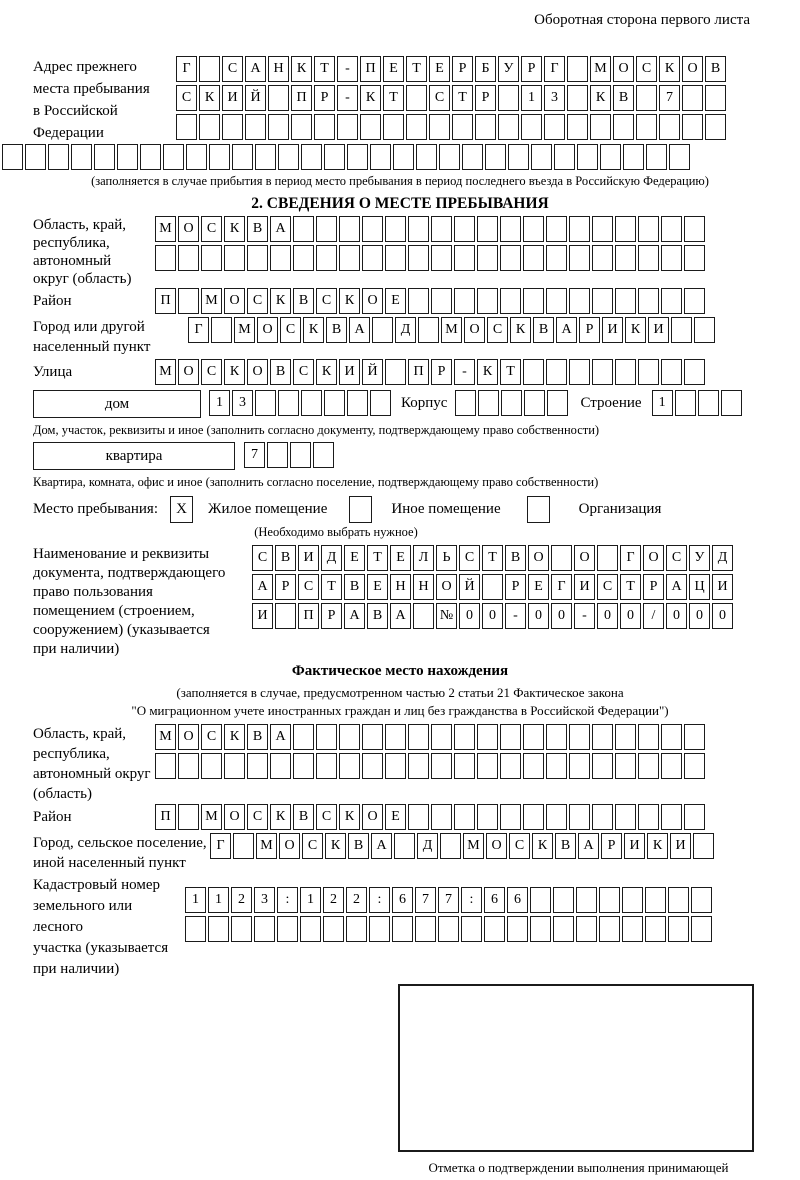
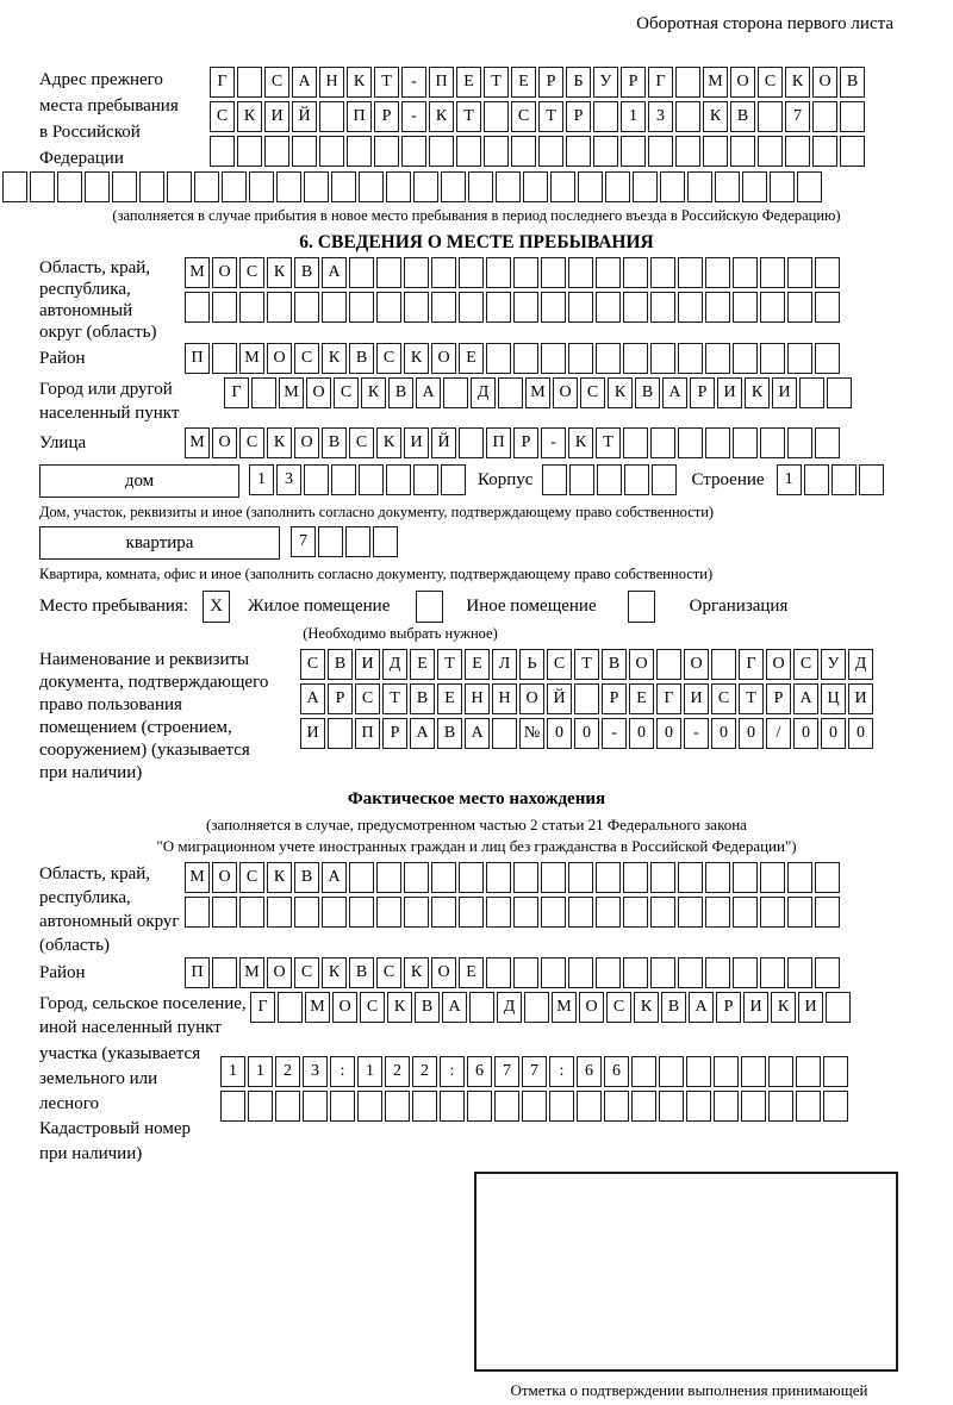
  Оборотная сторона первого листа
  Адрес прежнего
  места пребывания
  в Российской
  Федерации
  Г С А Н К Т - П Е Т Е Р Б У Р Г М О С К О В
  С К И Й П Р - К Т С Т Р 1 3 К В 7
- (заполняется в случае прибытия в период место пребывания в период последнего въезда в Российскую Федерацию)
+ (заполняется в случае прибытия в новое место пребывания в период последнего въезда в Российскую Федерацию)
- 2. СВЕДЕНИЯ О МЕСТЕ ПРЕБЫВАНИЯ
+ 6. СВЕДЕНИЯ О МЕСТЕ ПРЕБЫВАНИЯ
  Область, край,
  республика,
  автономный
  округ (область)
  М О С К В А
  Район
  П М О С К В С К О Е
  Город или другой
  населенный пункт
  Г М О С К В А Д М О С К В А Р И К И
  Улица
  М О С К О В С К И Й П Р - К Т
  дом 1 3 Корпус Строение 1
  Дом, участок, реквизиты и иное (заполнить согласно документу, подтверждающему право собственности)
  квартира 7
- Квартира, комната, офис и иное (заполнить согласно поселение, подтверждающему право собственности)
+ Квартира, комната, офис и иное (заполнить согласно документу, подтверждающему право собственности)
  Место пребывания: X Жилое помещение Иное помещение Организация
  (Необходимо выбрать нужное)
  Наименование и реквизиты
  документа, подтверждающего
  право пользования
  помещением (строением,
  сооружением) (указывается
  при наличии)
  С В И Д Е Т Е Л Ь С Т В О О Г О С У Д
  А Р С Т В Е Н Н О Й Р Е Г И С Т Р А Ц И
  И П Р А В А № 0 0 - 0 0 - 0 0 / 0 0 0
  Фактическое место нахождения
- (заполняется в случае, предусмотренном частью 2 статьи 21 Фактическое закона
+ (заполняется в случае, предусмотренном частью 2 статьи 21 Федерального закона
  "О миграционном учете иностранных граждан и лиц без гражданства в Российской Федерации")
  Область, край,
  республика,
  автономный округ
  (область)
  М О С К В А
  Район
  П М О С К В С К О Е
  Город, сельское поселение,
  иной населенный пункт
  Г М О С К В А Д М О С К В А Р И К И
- Кадастровый номер
+ участка (указывается
  земельного или лесного
- участка (указывается
+ Кадастровый номер
  при наличии)
  1 1 2 3 : 1 2 2 : 6 7 7 : 6 6
  Отметка о подтверждении выполнения принимающей
